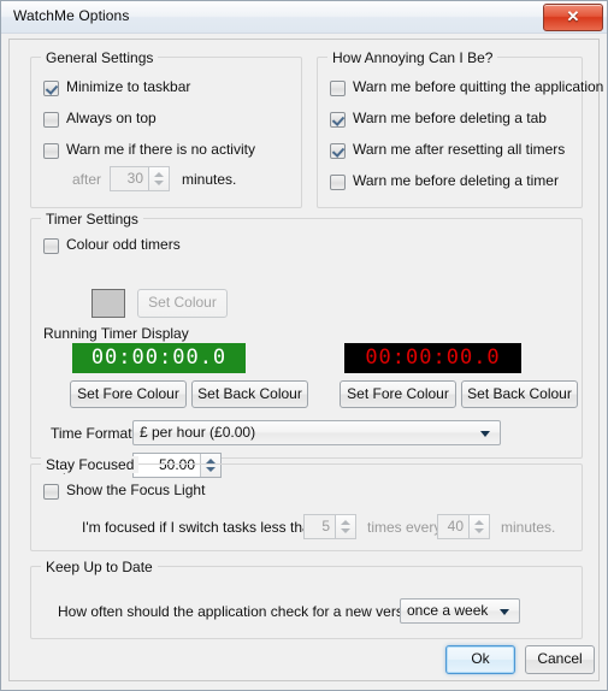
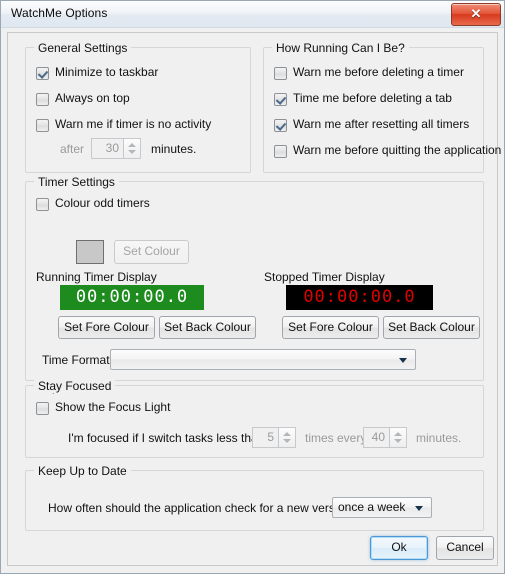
  WatchMe Options
  ✕
  General Settings
  Minimize to taskbar
  Always on top
- Warn me if there is no activity
+ Warn me if timer is no activity
  after
  30
  minutes.
- How Annoying Can I Be?
+ How Running Can I Be?
- Warn me before quitting the application
+ Warn me before deleting a timer
- Warn me before deleting a tab
+ Time me before deleting a tab
  Warn me after resetting all timers
- Warn me before deleting a timer
+ Warn me before quitting the application
  Timer Settings
  Colour odd timers
  Set Colour
  Running Timer Display
  00:00:00.0
  Set Fore Colour
  Set Back Colour
+ Stopped Timer Display
  00:00:00.0
  Set Fore Colour
  Set Back Colour
  Time Format
- £ per hour (£0.00)
- 50.00
  Stay Focused
  Show the Focus Light
  I'm focused if I switch tasks less th
  5
  times ever
  40
  minutes.
  Keep Up to Date
  How often should the application check for a new ver
  once a week
  Ok
  Cancel
